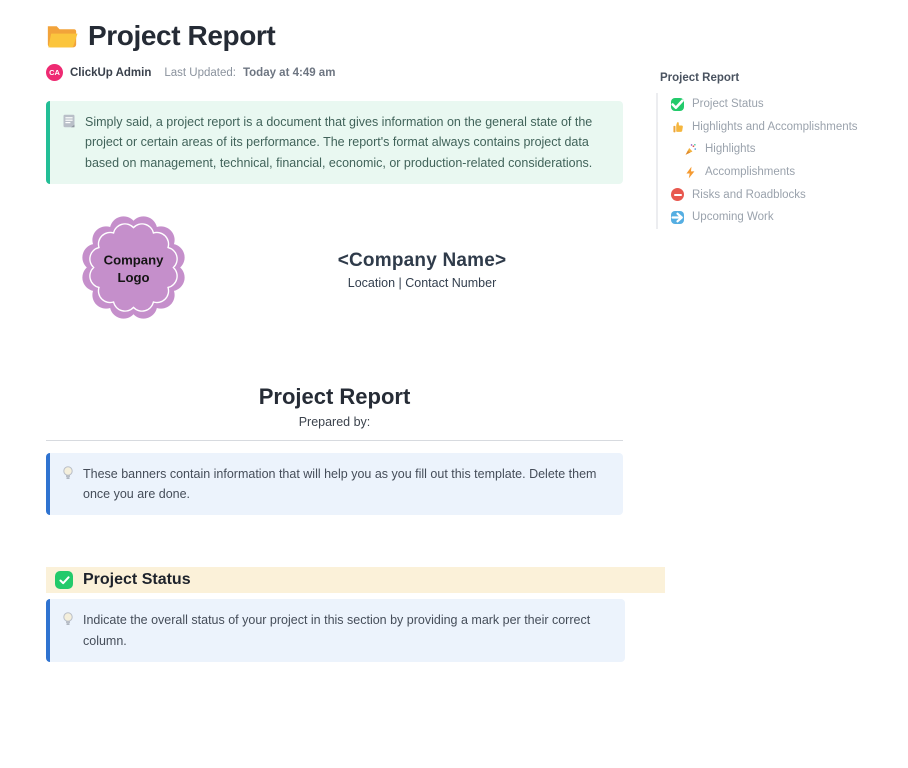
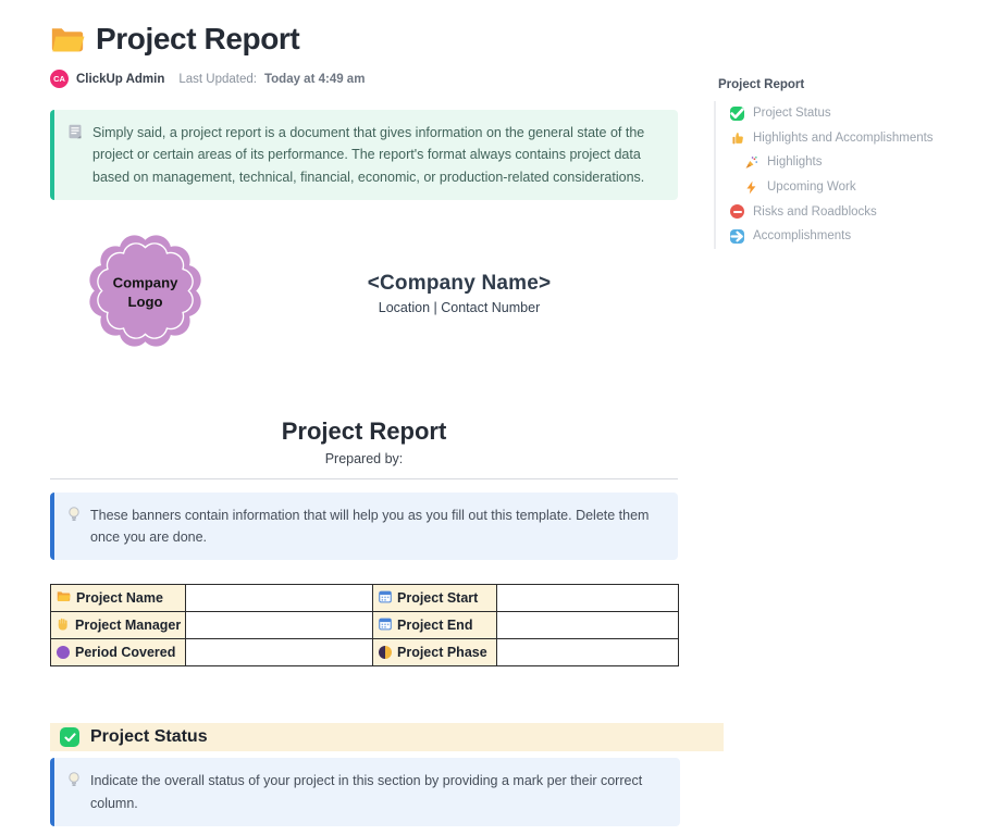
  Project Report
  CA
  ClickUp Admin
  Last Updated:
  Today at 4:49 am
  Simply said, a project report is a document that gives information on the general state of the project or certain areas of its performance. The report's format always contains project data based on management, technical, financial, economic, or production-related considerations.
  Company
  Logo
  <Company Name>
  Location | Contact Number
  Project Report
  Prepared by:
  These banners contain information that will help you as you fill out this template. Delete them once you are done.
+ Project Name		Project Start
+ Project Manager		Project End
+ Period Covered		Project Phase
  Project Status
  Indicate the overall status of your project in this section by providing a mark per their correct column.
  Project Report
  Project Status
  Highlights and Accomplishments
  Highlights
- Accomplishments
+ Upcoming Work
  Risks and Roadblocks
- Upcoming Work
+ Accomplishments
